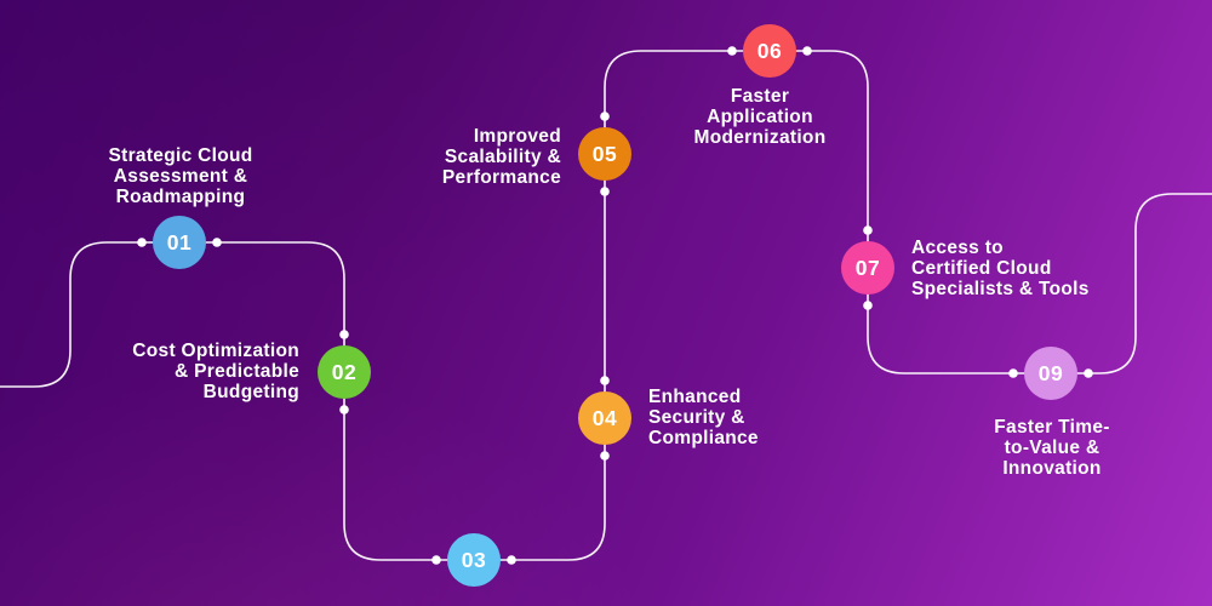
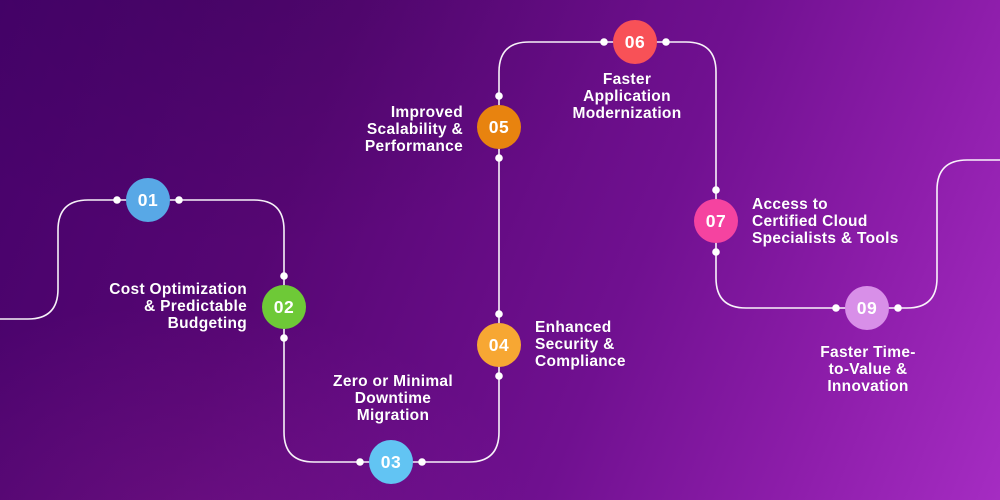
- Strategic Cloud
- Assessment &
- Roadmapping
  01
  Cost Optimization
  & Predictable
  Budgeting
  02
+ Zero or Minimal
+ Downtime
+ Migration
  03
  Enhanced
  Security &
  Compliance
  04
  Improved
  Scalability &
  Performance
  05
  Faster
  Application
  Modernization
  06
  Access to
  Certified Cloud
  Specialists & Tools
  07
  Faster Time-
  to-Value &
  Innovation
  09
